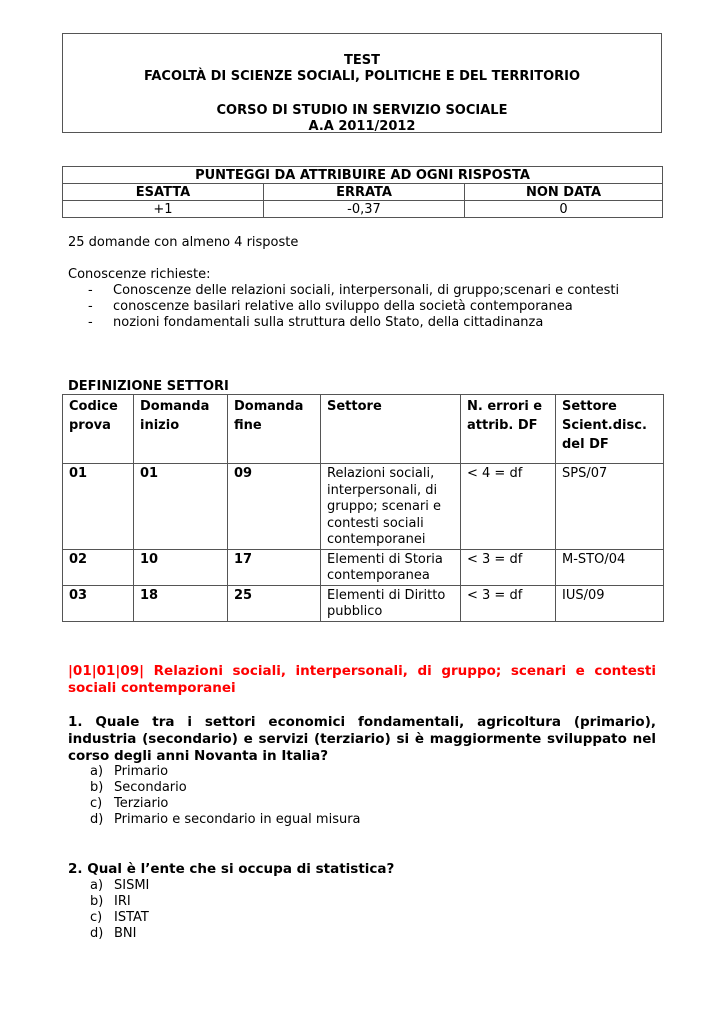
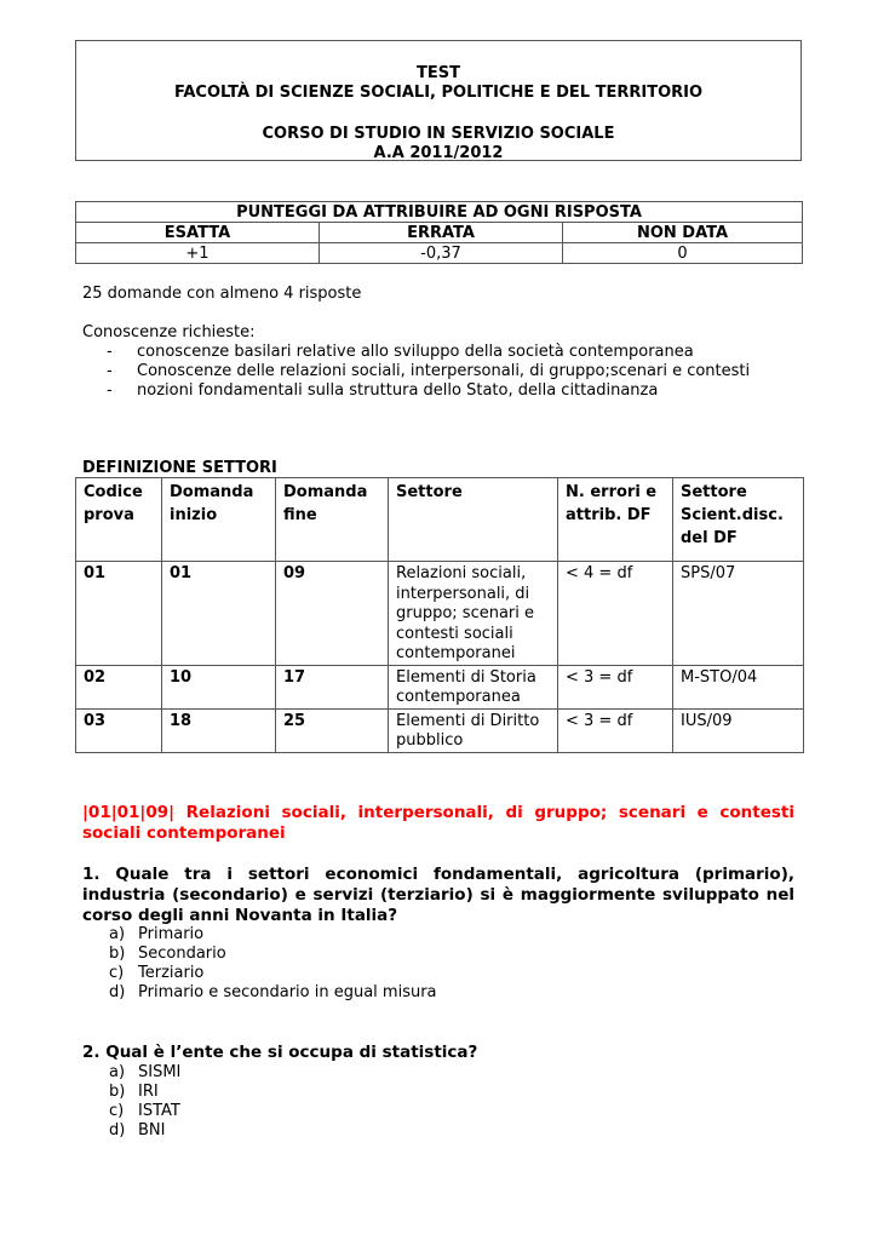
  TEST
  FACOLTÀ DI SCIENZE SOCIALI, POLITICHE E DEL TERRITORIO
  CORSO DI STUDIO IN SERVIZIO SOCIALE
  A.A 2011/2012
  PUNTEGGI DA ATTRIBUIRE AD OGNI RISPOSTA
  ESATTA	ERRATA	NON DATA
  +1	-0,37	0
  25 domande con almeno 4 risposte
  Conoscenze richieste:
  -
- Conoscenze delle relazioni sociali, interpersonali, di gruppo;scenari e contesti
+ conoscenze basilari relative allo sviluppo della società contemporanea
  -
- conoscenze basilari relative allo sviluppo della società contemporanea
+ Conoscenze delle relazioni sociali, interpersonali, di gruppo;scenari e contesti
  -
  nozioni fondamentali sulla struttura dello Stato, della cittadinanza
  DEFINIZIONE SETTORI
  Codiceprova	Domandainizio	Domandafine	Settore	N. errori eattrib. DF	SettoreScient.disc.del DF
  01	01	09	Relazioni sociali, interpersonali, di gruppo; scenari e contesti sociali contemporanei	< 4 = df	SPS/07
  02	10	17	Elementi di Storia contemporanea	< 3 = df	M-STO/04
  03	18	25	Elementi di Diritto pubblico	< 3 = df	IUS/09
  |01|01|09| Relazioni sociali, interpersonali, di gruppo; scenari e contesti sociali contemporanei
  1. Quale tra i settori economici fondamentali, agricoltura (primario), industria (secondario) e servizi (terziario) si è maggiormente sviluppato nel corso degli anni Novanta in Italia?
  a) Primario
  b) Secondario
  c) Terziario
  d) Primario e secondario in egual misura
  2. Qual è l’ente che si occupa di statistica?
  a) SISMI
  b) IRI
  c) ISTAT
  d) BNI
